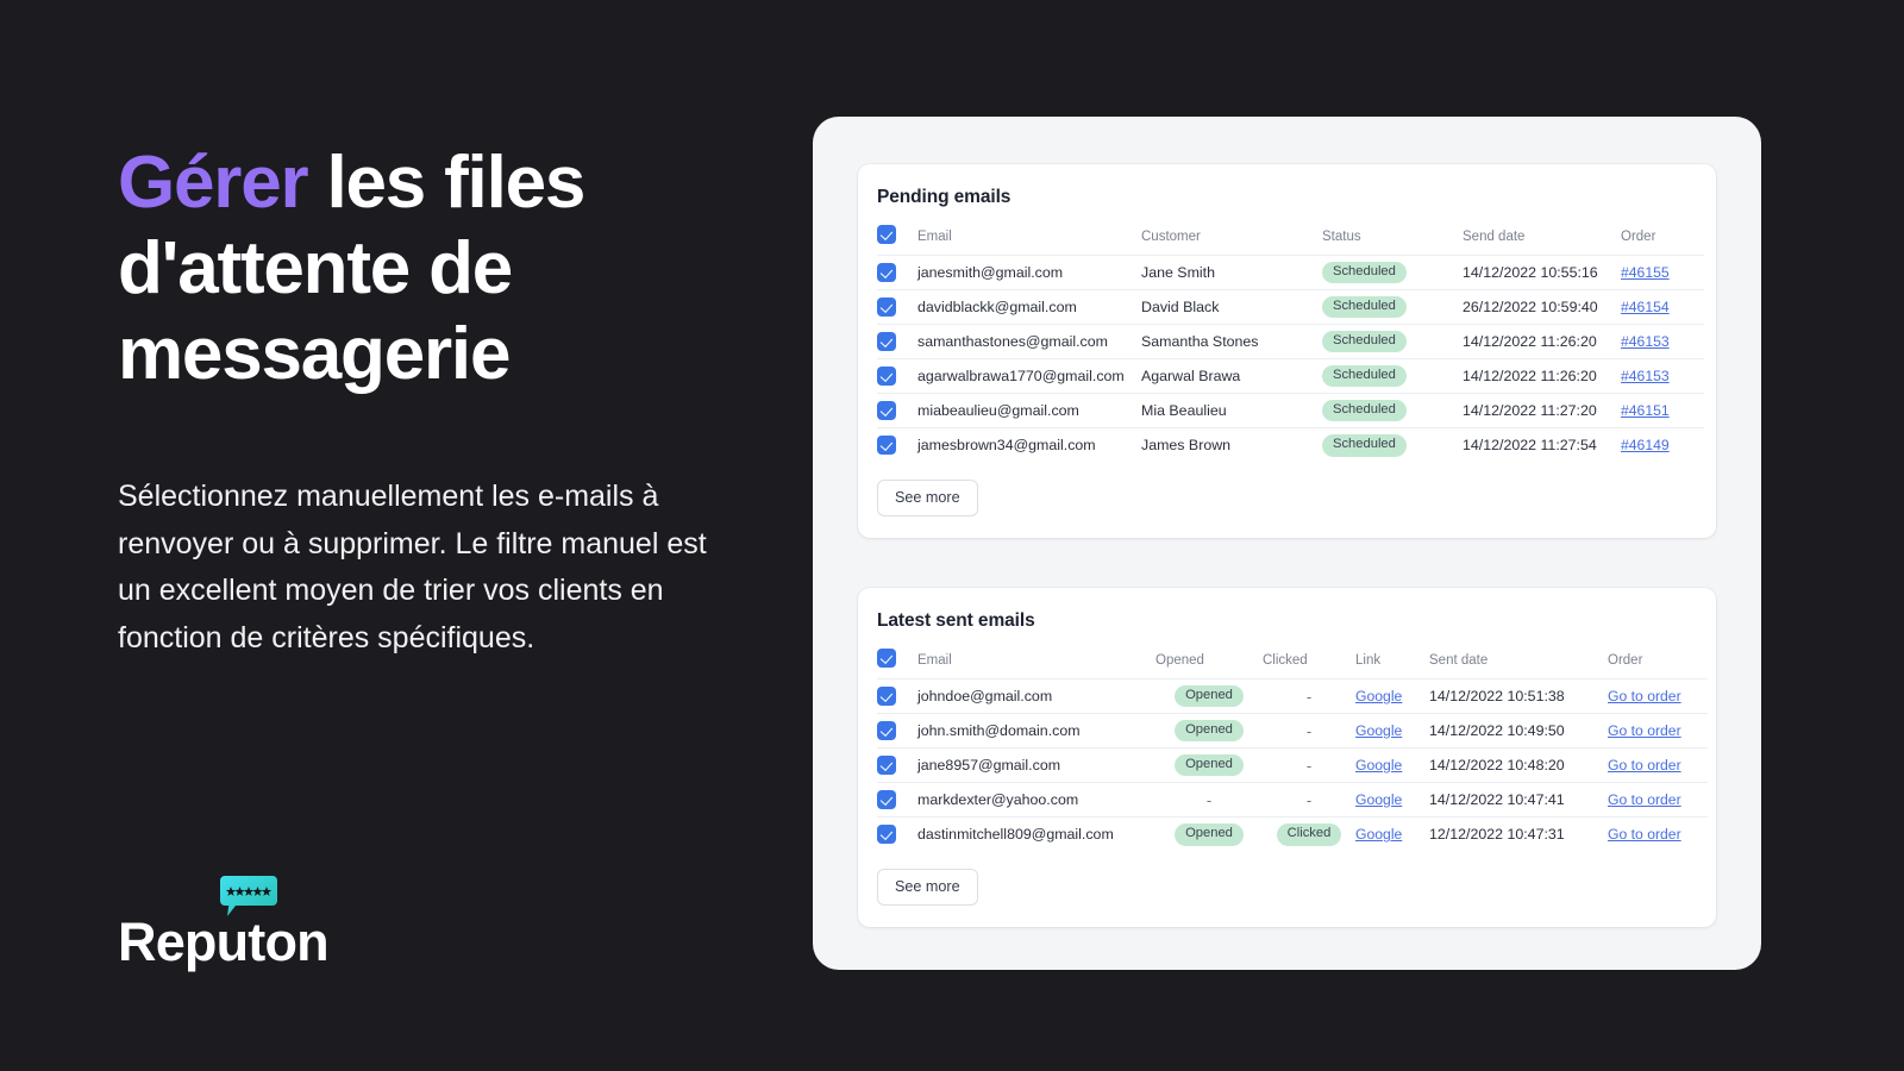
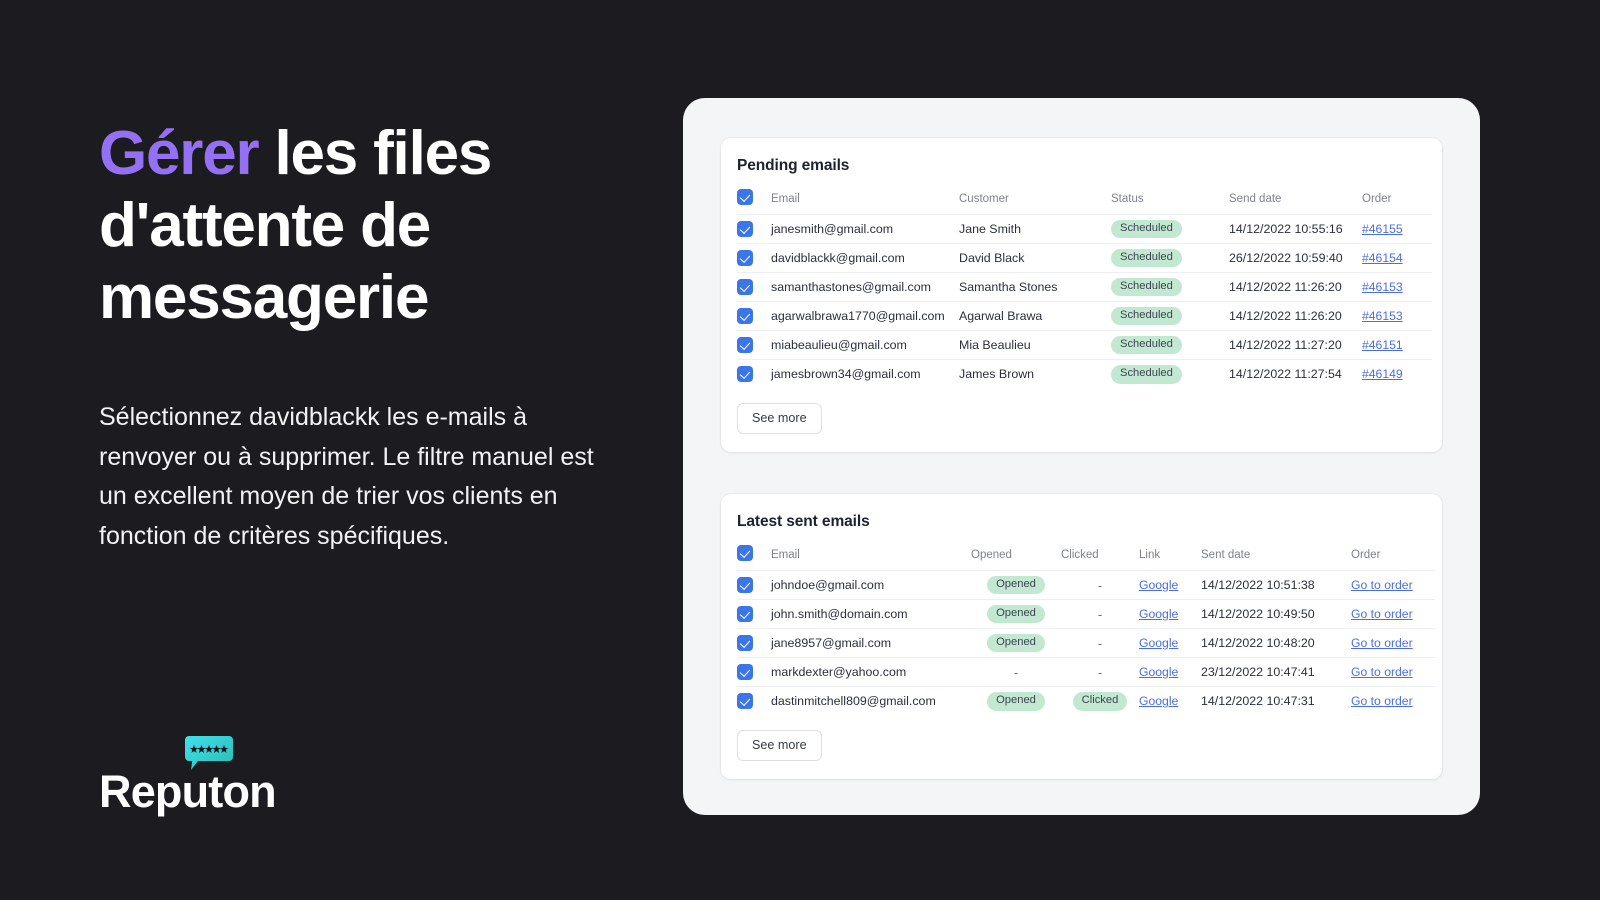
  Gérer les files d'attente de messagerie
- Sélectionnez manuellement les e-mails à renvoyer ou à supprimer. Le filtre manuel est un excellent moyen de trier vos clients en fonction de critères spécifiques.
+ Sélectionnez davidblackk les e-mails à renvoyer ou à supprimer. Le filtre manuel est un excellent moyen de trier vos clients en fonction de critères spécifiques.
  Reputon
  Pending emails
  	Email	Customer	Status	Send date	Order
  	janesmith@gmail.com	Jane Smith	Scheduled	14/12/2022 10:55:16	#46155
  	davidblackk@gmail.com	David Black	Scheduled	26/12/2022 10:59:40	#46154
  	samanthastones@gmail.com	Samantha Stones	Scheduled	14/12/2022 11:26:20	#46153
  	agarwalbrawa1770@gmail.com	Agarwal Brawa	Scheduled	14/12/2022 11:26:20	#46153
  	miabeaulieu@gmail.com	Mia Beaulieu	Scheduled	14/12/2022 11:27:20	#46151
  	jamesbrown34@gmail.com	James Brown	Scheduled	14/12/2022 11:27:54	#46149
  See more
  Latest sent emails
  	Email	Opened	Clicked	Link	Sent date	Order
  	johndoe@gmail.com	Opened	-	Google	14/12/2022 10:51:38	Go to order
  	john.smith@domain.com	Opened	-	Google	14/12/2022 10:49:50	Go to order
  	jane8957@gmail.com	Opened	-	Google	14/12/2022 10:48:20	Go to order
- 	markdexter@yahoo.com	-	-	Google	14/12/2022 10:47:41	Go to order
+ 	markdexter@yahoo.com	-	-	Google	23/12/2022 10:47:41	Go to order
- 	dastinmitchell809@gmail.com	Opened	Clicked	Google	12/12/2022 10:47:31	Go to order
+ 	dastinmitchell809@gmail.com	Opened	Clicked	Google	14/12/2022 10:47:31	Go to order
  See more
